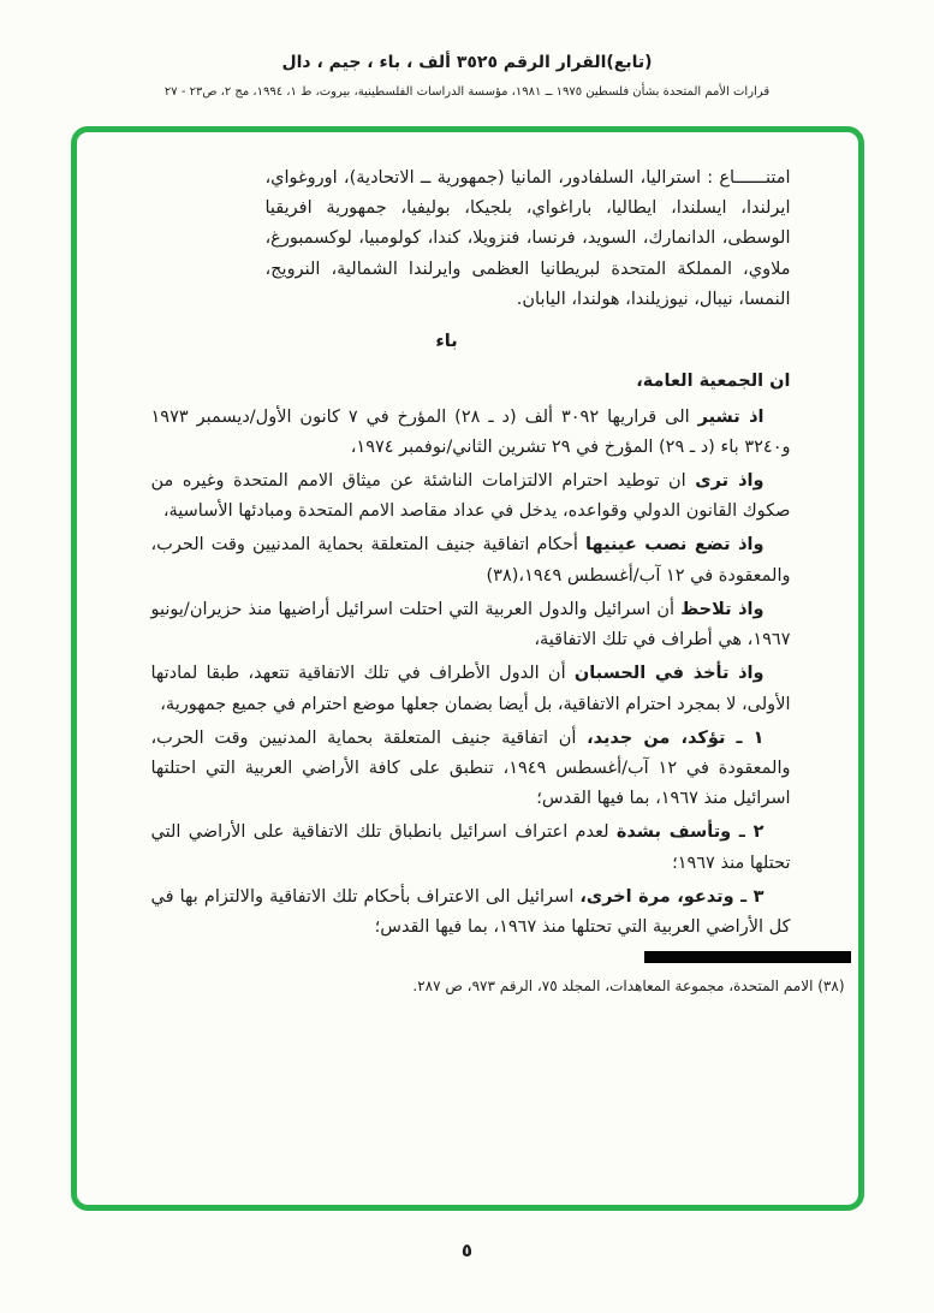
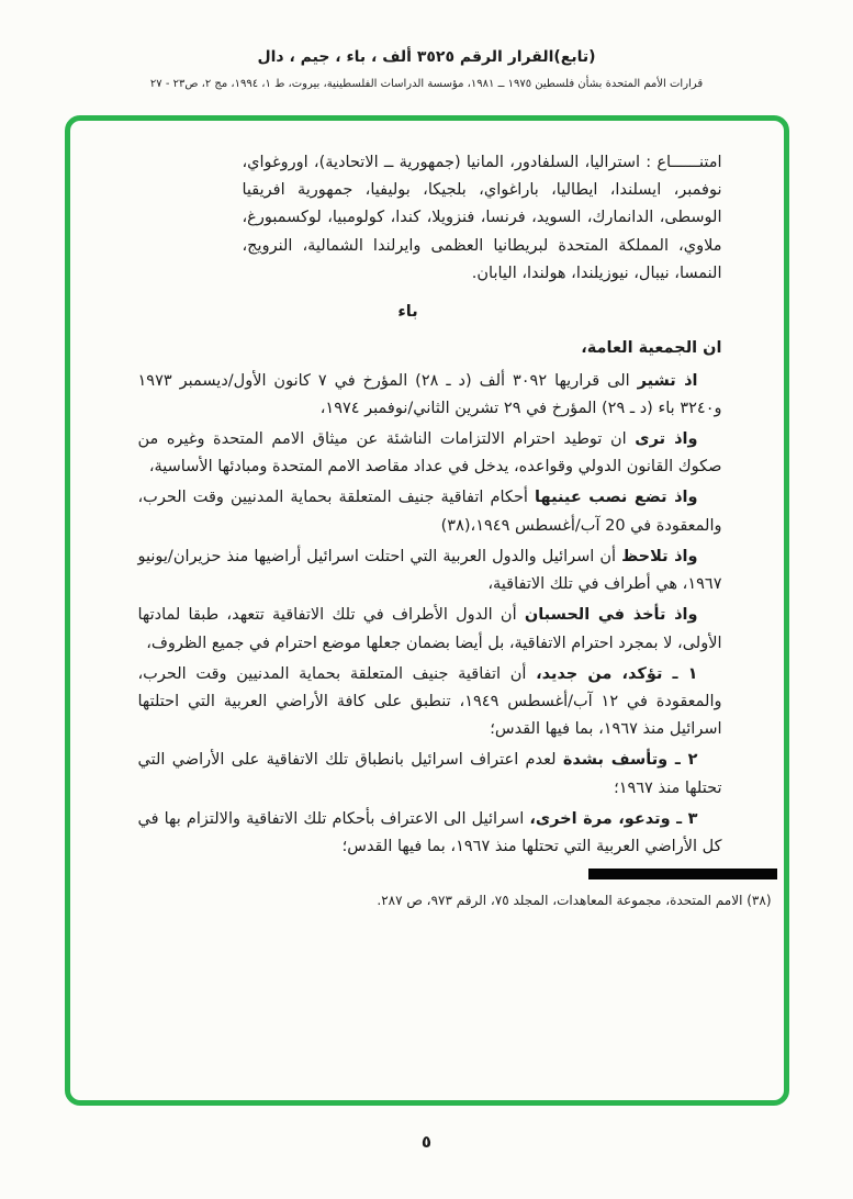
  (تابع)القرار الرقم ٣٥٢٥ ألف ، باء ، جيم ، دال
  قرارات الأمم المتحدة بشأن فلسطين ١٩٧٥ ــ ١٩٨١، مؤسسة الدراسات الفلسطينية، بيروت، ط ١، ١٩٩٤، مج ٢، ص٢٣ - ٢٧
- امتنــــــاع : استراليا، السلفادور، المانيا (جمهورية ــ الاتحادية)، اوروغواي، ايرلندا، ايسلندا، ايطاليا، باراغواي، بلجيكا، بوليفيا، جمهورية افريقيا الوسطى، الدانمارك، السويد، فرنسا، فنزويلا، كندا، كولومبيا، لوكسمبورغ، ملاوي، المملكة المتحدة لبريطانيا العظمى وايرلندا الشمالية، النرويج، النمسا، نيبال، نيوزيلندا، هولندا، اليابان.
+ امتنــــــاع : استراليا، السلفادور، المانيا (جمهورية ــ الاتحادية)، اوروغواي، نوفمبر، ايسلندا، ايطاليا، باراغواي، بلجيكا، بوليفيا، جمهورية افريقيا الوسطى، الدانمارك، السويد، فرنسا، فنزويلا، كندا، كولومبيا، لوكسمبورغ، ملاوي، المملكة المتحدة لبريطانيا العظمى وايرلندا الشمالية، النرويج، النمسا، نيبال، نيوزيلندا، هولندا، اليابان.
  باء
  ان الجمعية العامة،
  اذ تشير الى قراريها ٣٠٩٢ ألف (د ـ ٢٨) المؤرخ في ٧ كانون الأول/ديسمبر ١٩٧٣ و٣٢٤٠ باء (د ـ ٢٩) المؤرخ في ٢٩ تشرين الثاني/نوفمبر ١٩٧٤،
  واذ ترى ان توطيد احترام الالتزامات الناشئة عن ميثاق الامم المتحدة وغيره من صكوك القانون الدولي وقواعده، يدخل في عداد مقاصد الامم المتحدة ومبادئها الأساسية،
- واذ تضع نصب عينيها أحكام اتفاقية جنيف المتعلقة بحماية المدنيين وقت الحرب، والمعقودة في ١٢ آب/أغسطس ١٩٤٩،(٣٨)
+ واذ تضع نصب عينيها أحكام اتفاقية جنيف المتعلقة بحماية المدنيين وقت الحرب، والمعقودة في 20 آب/أغسطس ١٩٤٩،(٣٨)
  واذ تلاحظ أن اسرائيل والدول العربية التي احتلت اسرائيل أراضيها منذ حزيران/يونيو ١٩٦٧، هي أطراف في تلك الاتفاقية،
- واذ تأخذ في الحسبان أن الدول الأطراف في تلك الاتفاقية تتعهد، طبقا لمادتها الأولى، لا بمجرد احترام الاتفاقية، بل أيضا بضمان جعلها موضع احترام في جميع جمهورية،
+ واذ تأخذ في الحسبان أن الدول الأطراف في تلك الاتفاقية تتعهد، طبقا لمادتها الأولى، لا بمجرد احترام الاتفاقية، بل أيضا بضمان جعلها موضع احترام في جميع الظروف،
  ١ ـ تؤكد، من جديد، أن اتفاقية جنيف المتعلقة بحماية المدنيين وقت الحرب، والمعقودة في ١٢ آب/أغسطس ١٩٤٩، تنطبق على كافة الأراضي العربية التي احتلتها اسرائيل منذ ١٩٦٧، بما فيها القدس؛
  ٢ ـ وتأسف بشدة لعدم اعتراف اسرائيل بانطباق تلك الاتفاقية على الأراضي التي تحتلها منذ ١٩٦٧؛
  ٣ ـ وتدعو، مرة اخرى، اسرائيل الى الاعتراف بأحكام تلك الاتفاقية والالتزام بها في كل الأراضي العربية التي تحتلها منذ ١٩٦٧، بما فيها القدس؛
  (٣٨) الامم المتحدة، مجموعة المعاهدات، المجلد ٧٥، الرقم ٩٧٣، ص ٢٨٧.
  ٥
